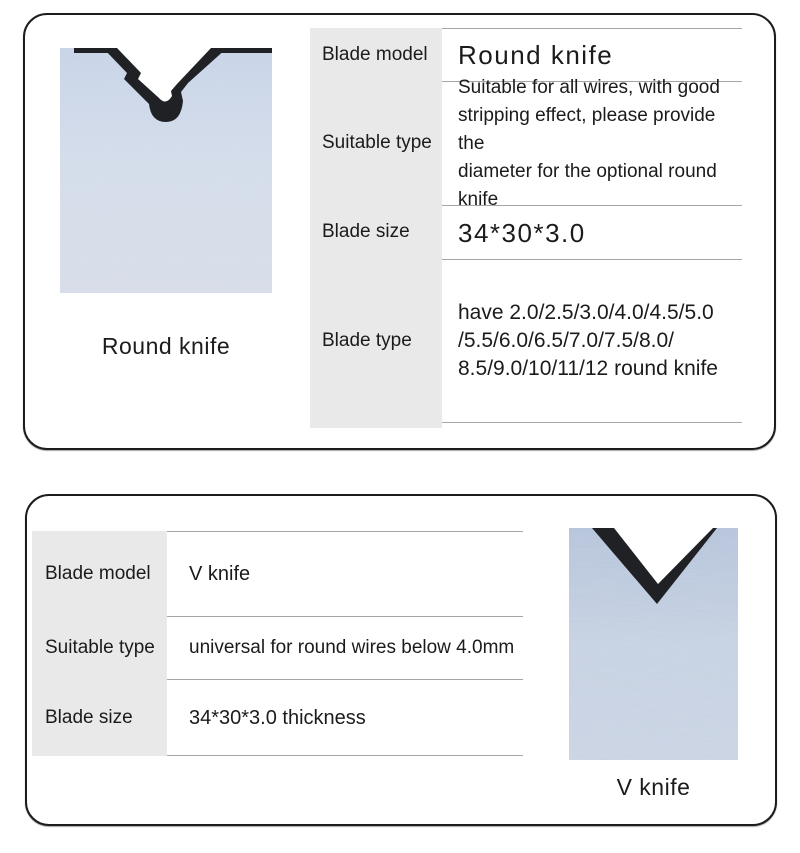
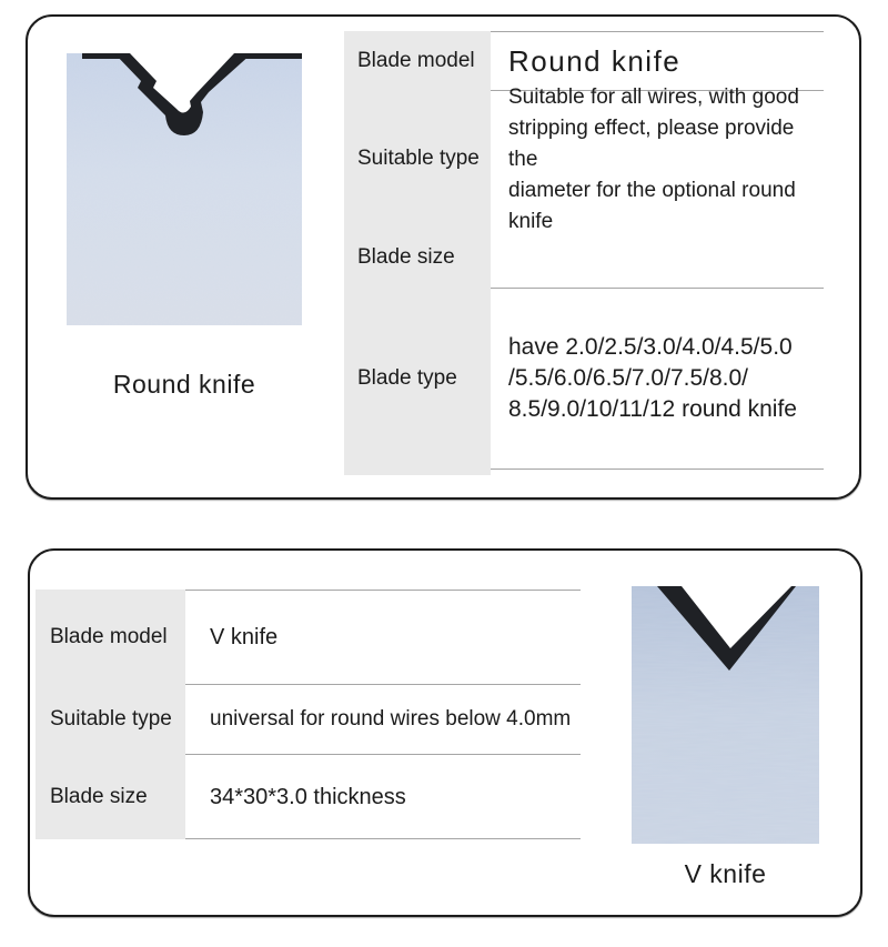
  Round knife
  Blade model
  Round knife
  Suitable type
  Suitable for all wires, with good
  stripping effect, please provide the
  diameter for the optional round knife
  Blade size
- 34*30*3.0
  Blade type
  have 2.0/2.5/3.0/4.0/4.5/5.0
  /5.5/6.0/6.5/7.0/7.5/8.0/
  8.5/9.0/10/11/12 round knife
  Blade model
  V knife
  Suitable type
  universal for round wires below 4.0mm
  Blade size
  34*30*3.0 thickness
  V knife
